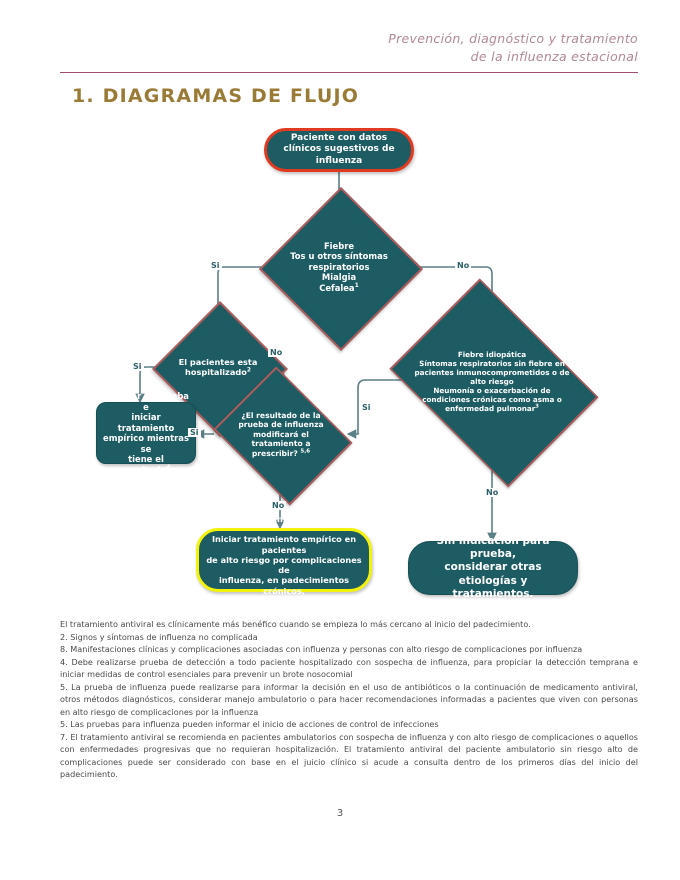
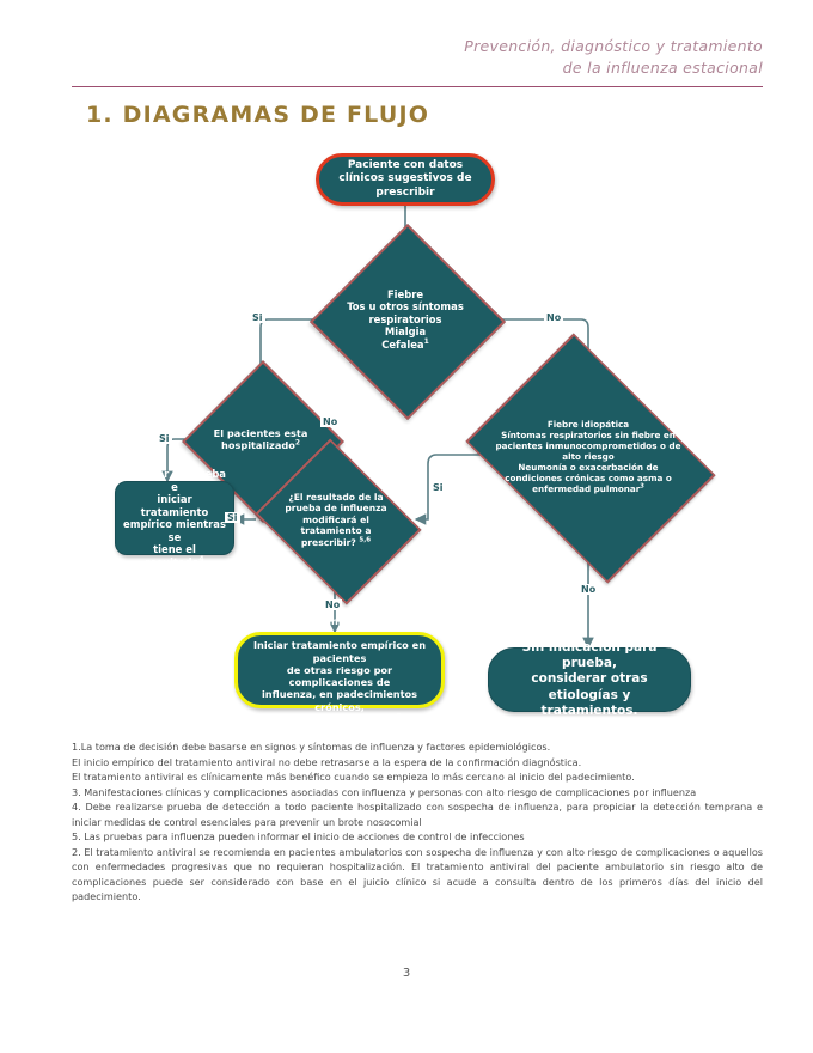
  Prevención, diagnóstico y tratamiento
  de la influenza estacional
  1. DIAGRAMAS DE FLUJO
- Paciente con datos clínicos sugestivos de influenza
+ Paciente con datos clínicos sugestivos de prescribir
  Fiebre
  Tos u otros síntomas
  respiratorios
  Mialgia
  Cefalea
  El pacientes esta
  hospitalizado
  Fiebre idiopática
  Síntomas respiratorios sin fiebre en
  pacientes inmunocomprometidos o de
  alto riesgo
  Neumonía o exacerbación de
  condiciones crónicas como asma o
  enfermedad pulmonar
  Realizar la prueba e
  iniciar tratamiento
  empírico mientras se
  tiene el resultado
  ¿El resultado de la
  prueba de influenza
  modificará el
  tratamiento a
  prescribir?
  Diagnóstico clínico de influenza:
  Iniciar tratamiento empírico en pacientes
- de alto riesgo por complicaciones de
+ de otras riesgo por complicaciones de
  influenza, en padecimientos crónicos,
  Sin indicación para prueba,
  considerar otras etiologías y
  tratamientos.
  Si
  No
  Si
  No
  Si
  No
  Si
  No
+ 1.La toma de decisión debe basarse en signos y síntomas de influenza y factores epidemiológicos.
+ El inicio empírico del tratamiento antiviral no debe retrasarse a la espera de la confirmación diagnóstica.
  El tratamiento antiviral es clínicamente más benéfico cuando se empieza lo más cercano al inicio del padecimiento.
- 2. Signos y síntomas de influenza no complicada
- 8. Manifestaciones clínicas y complicaciones asociadas con influenza y personas con alto riesgo de complicaciones por influenza
+ 3. Manifestaciones clínicas y complicaciones asociadas con influenza y personas con alto riesgo de complicaciones por influenza
  4. Debe realizarse prueba de detección a todo paciente hospitalizado con sospecha de influenza, para propiciar la detección temprana e iniciar medidas de control esenciales para prevenir un brote nosocomial
- 5. La prueba de influenza puede realizarse para informar la decisión en el uso de antibióticos o la continuación de medicamento antiviral, otros métodos diagnósticos, considerar manejo ambulatorio o para hacer recomendaciones informadas a pacientes que viven con personas en alto riesgo de complicaciones por la influenza
  5. Las pruebas para influenza pueden informar el inicio de acciones de control de infecciones
- 7. El tratamiento antiviral se recomienda en pacientes ambulatorios con sospecha de influenza y con alto riesgo de complicaciones o aquellos con enfermedades progresivas que no requieran hospitalización. El tratamiento antiviral del paciente ambulatorio sin riesgo alto de complicaciones puede ser considerado con base en el juicio clínico si acude a consulta dentro de los primeros días del inicio del padecimiento.
+ 2. El tratamiento antiviral se recomienda en pacientes ambulatorios con sospecha de influenza y con alto riesgo de complicaciones o aquellos con enfermedades progresivas que no requieran hospitalización. El tratamiento antiviral del paciente ambulatorio sin riesgo alto de complicaciones puede ser considerado con base en el juicio clínico si acude a consulta dentro de los primeros días del inicio del padecimiento.
  3
